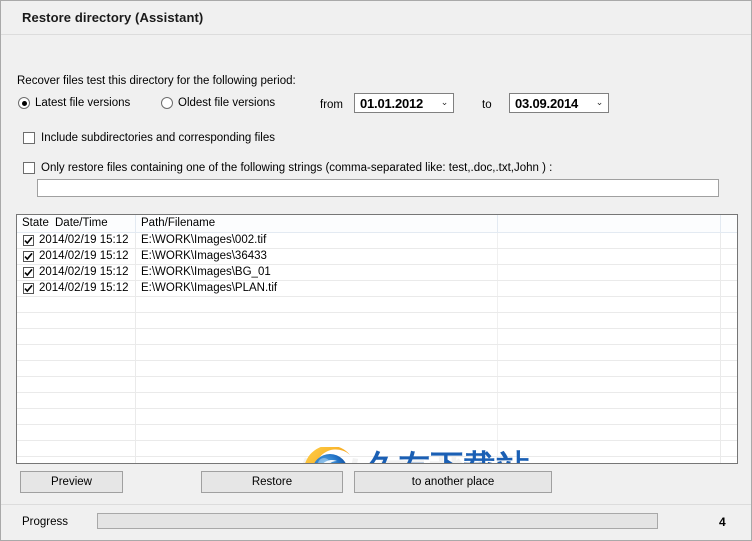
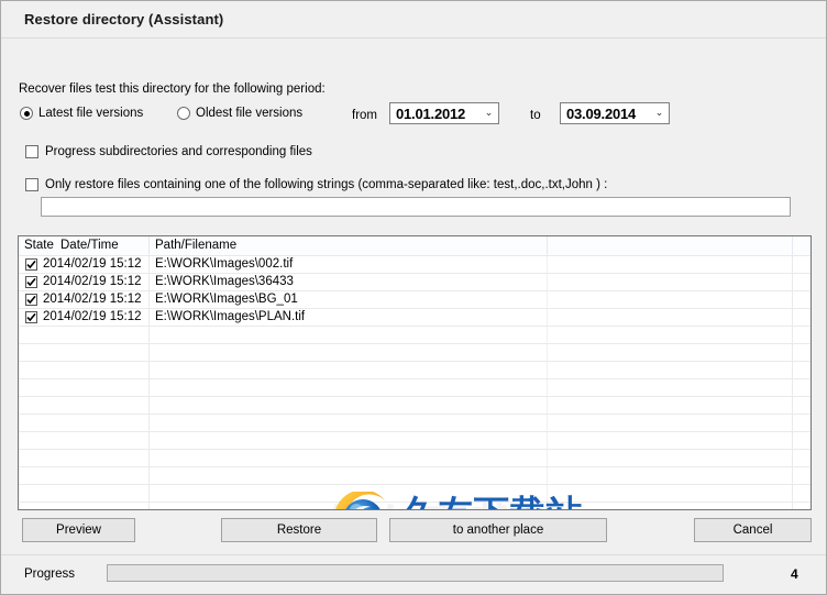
  Restore directory (Assistant)
  Recover files test this directory for the following period:
  Latest file versions
  Oldest file versions
  from
  01.01.2012
  ⌄
  to
  03.09.2014
  ⌄
- Include subdirectories and corresponding files
+ Progress subdirectories and corresponding files
  Only restore files containing one of the following strings (comma-separated like: test,.doc,.txt,John ) :
  State
  Date/Time
  Path/Filename
  2014/02/19 15:12
  E:\WORK\Images\002.tif
  2014/02/19 15:12
  E:\WORK\Images\36433
  2014/02/19 15:12
  E:\WORK\Images\BG_01
  2014/02/19 15:12
  E:\WORK\Images\PLAN.tif
  Preview
  Restore
  to another place
+ Cancel
  Progress
  4
